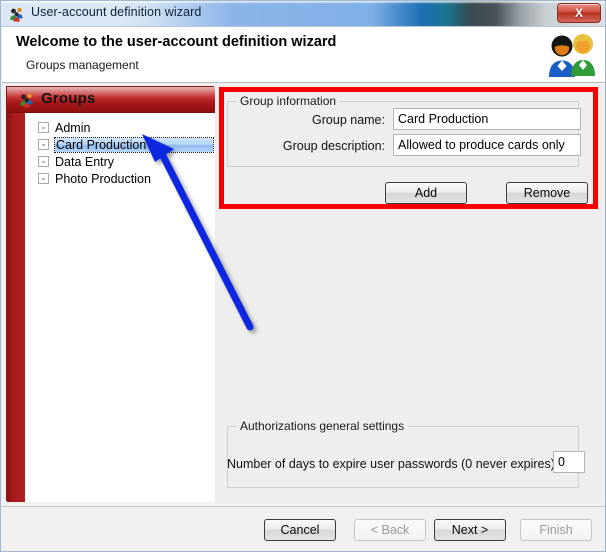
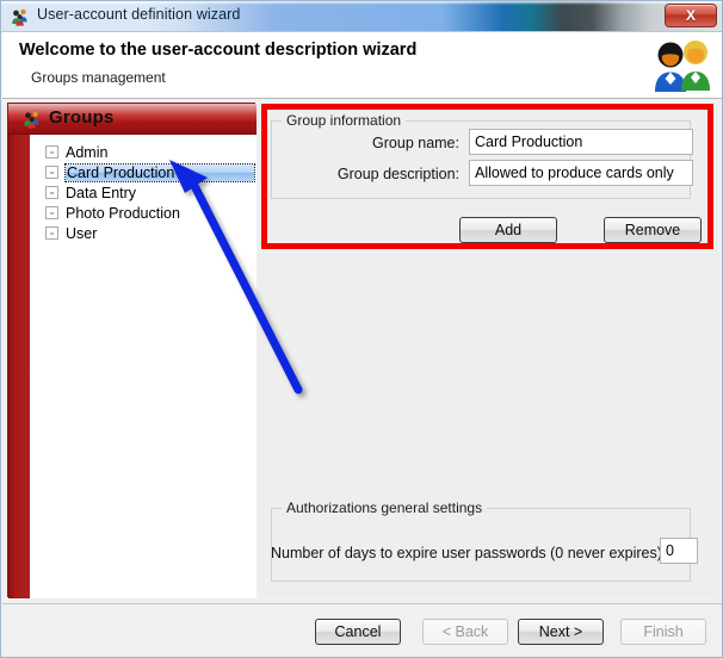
  User-account definition wizard
  X
- Welcome to the user-account definition wizard
+ Welcome to the user-account description wizard
  Groups management
  Groups
  Admin
  Card Production
  Data Entry
  Photo Production
+ User
  Group information
  Group name:
  Card Production
  Group description:
  Allowed to produce cards only
  Add
  Remove
  Authorizations general settings
  Number of days to expire user passwords (0 never expires
  0
  Cancel
  < Back
  Next >
  Finish
